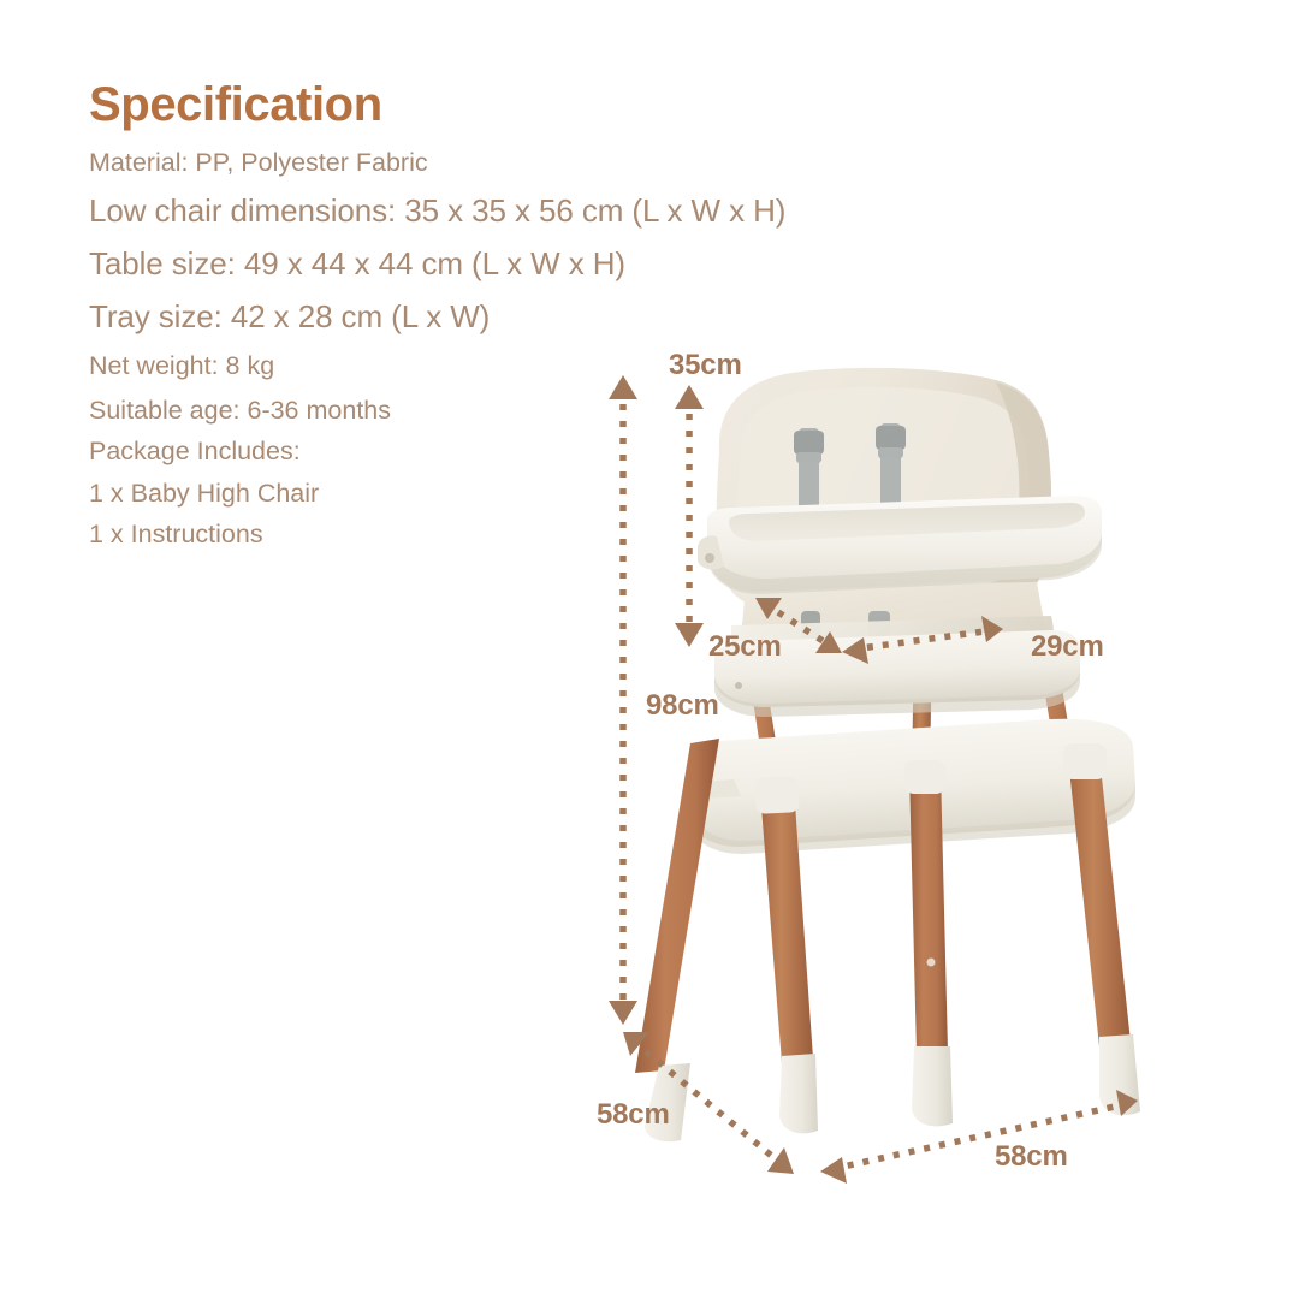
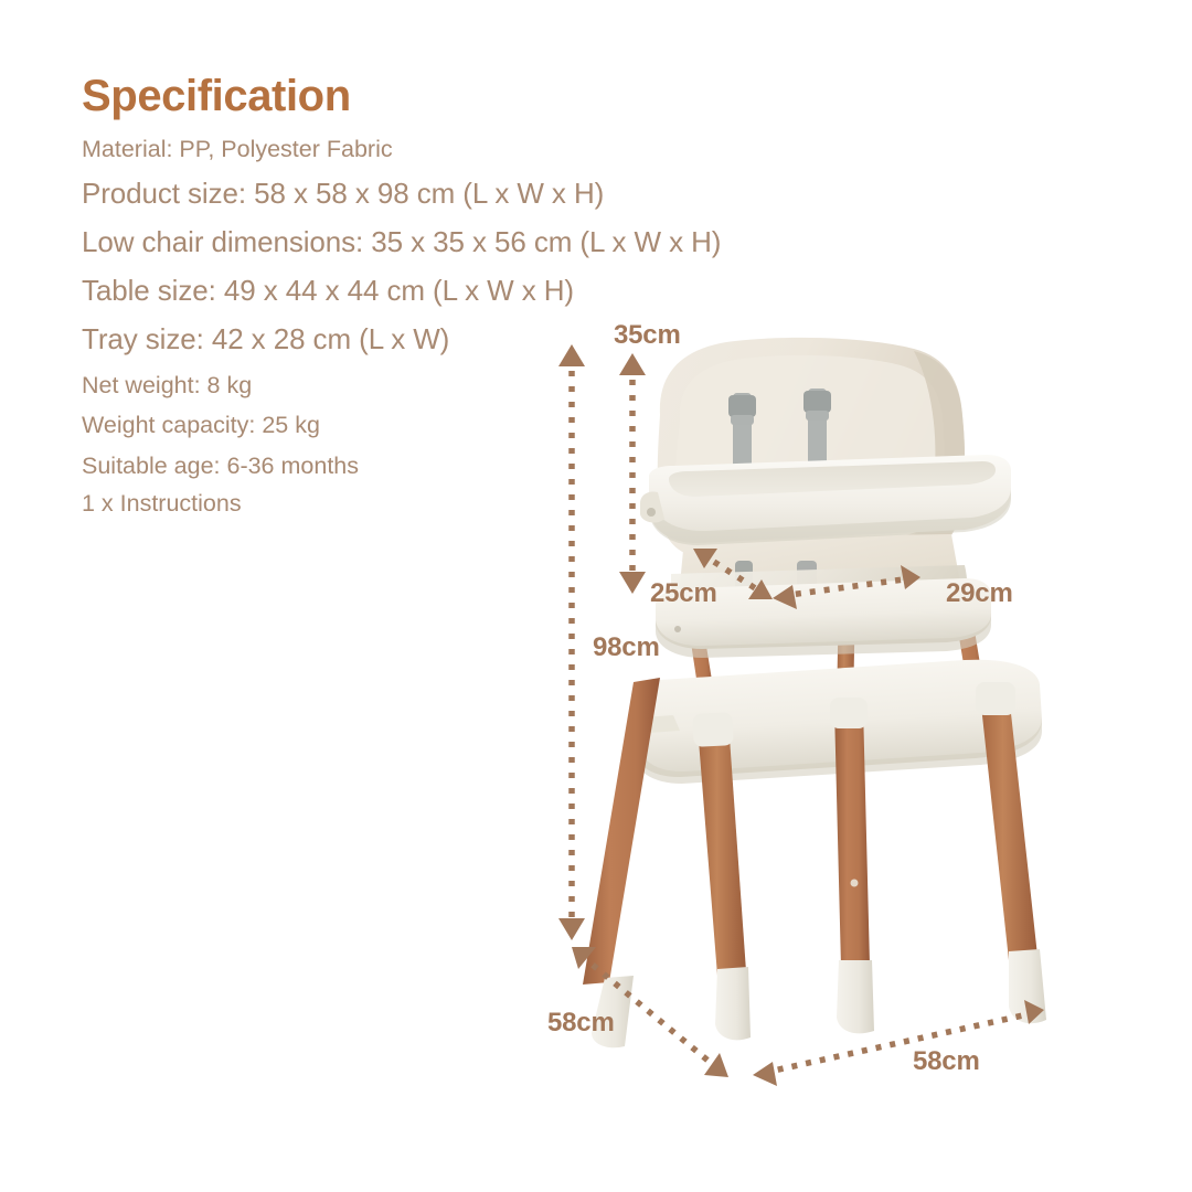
  Specification
  Material: PP, Polyester Fabric
+ Product size: 58 x 58 x 98 cm (L x W x H)
  Low chair dimensions: 35 x 35 x 56 cm (L x W
  Table size: 49 x 44 x 44 cm (L x W x H)
  Tray size: 42 x 28 cm (L x W)
  Net weight: 8 kg
+ Weight capacity: 25 kg
  Suitable age: 6-36 months
- Package Includes:
- 1 x Baby High Chair
  1 x Instructions
  35cm
  98cm
  25cm
  29cm
  58cm
  58cm
